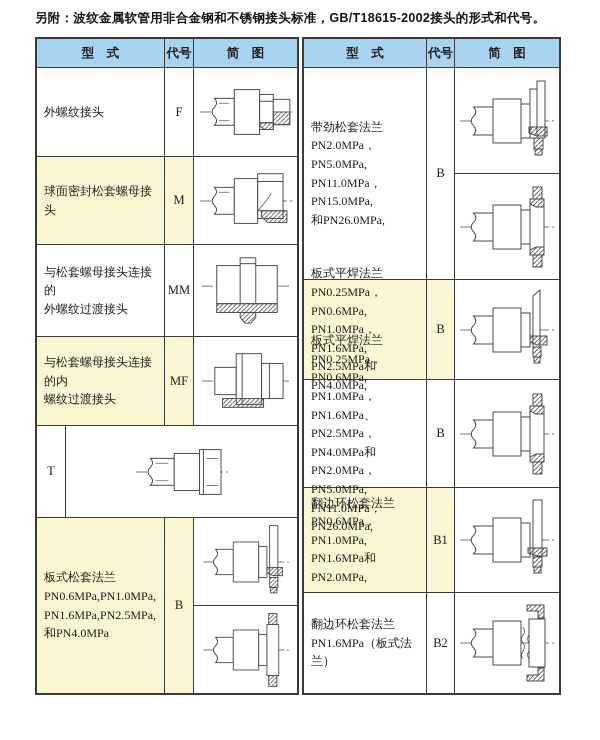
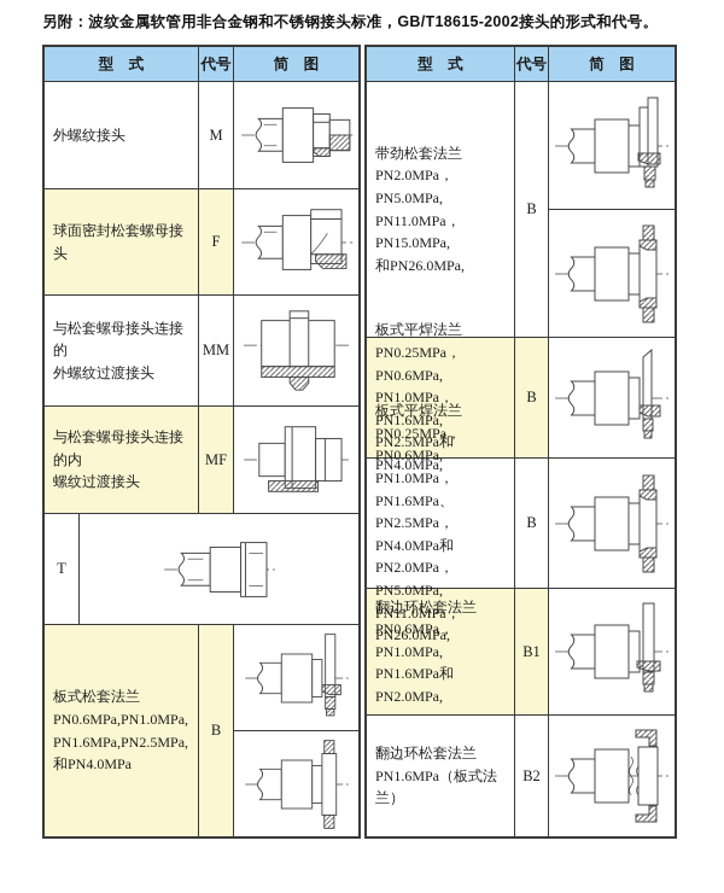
  另附：波纹金属软管用非合金钢和不锈钢接头标准，GB/T18615-2002接头的形式和代号。
  型 式
  代号
  简 图
  外螺纹接头
- F
+ M
  球面密封松套螺母接头
- M
+ F
  与松套螺母接头连接的
  外螺纹过渡接头
  MM
  与松套螺母接头连接的内
  螺纹过渡接头
  MF
  T
  板式松套法兰
  PN0.6MPa,PN1.0MPa,
  PN1.6MPa,PN2.5MPa,
  和PN4.0MPa
  B
  型 式
  代号
  简 图
  带劲松套法兰
  PN2.0MPa，PN5.0MPa,
  PN11.0MPa，PN15.0MPa,
  和PN26.0MPa,
  B
  板式平焊法兰
  PN0.25MPa，PN0.6MPa,
  PN1.0MPa，PN1.6MPa,
  B
  板式平焊法兰
  PN0.25MPa，PN0.6MPa,
  PN1.0MPa，PN1.6MPa、
  PN2.5MPa，PN4.0MPa和
  B
  翻边环松套法兰
  PN0.6MPa，PN1.0MPa,
  PN1.6MPa和PN2.0MPa,
  B1
  翻边环松套法兰
  PN1.6MPa（板式法兰）
  B2
